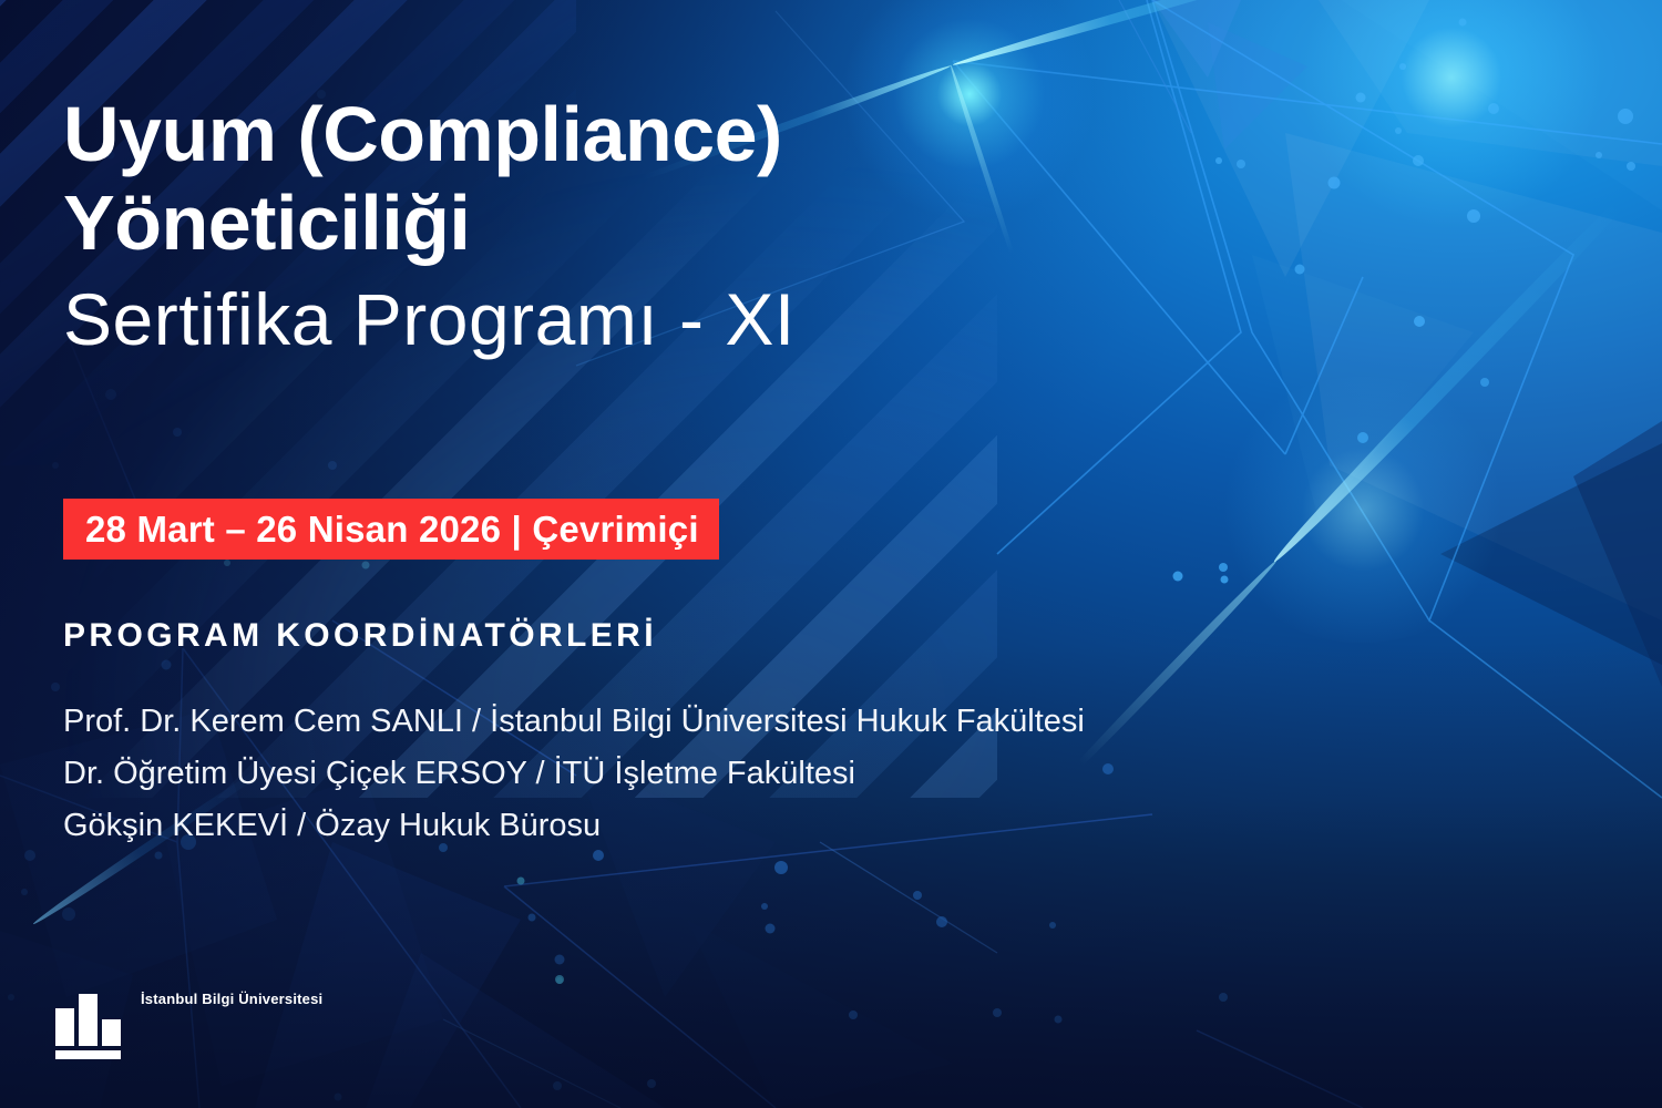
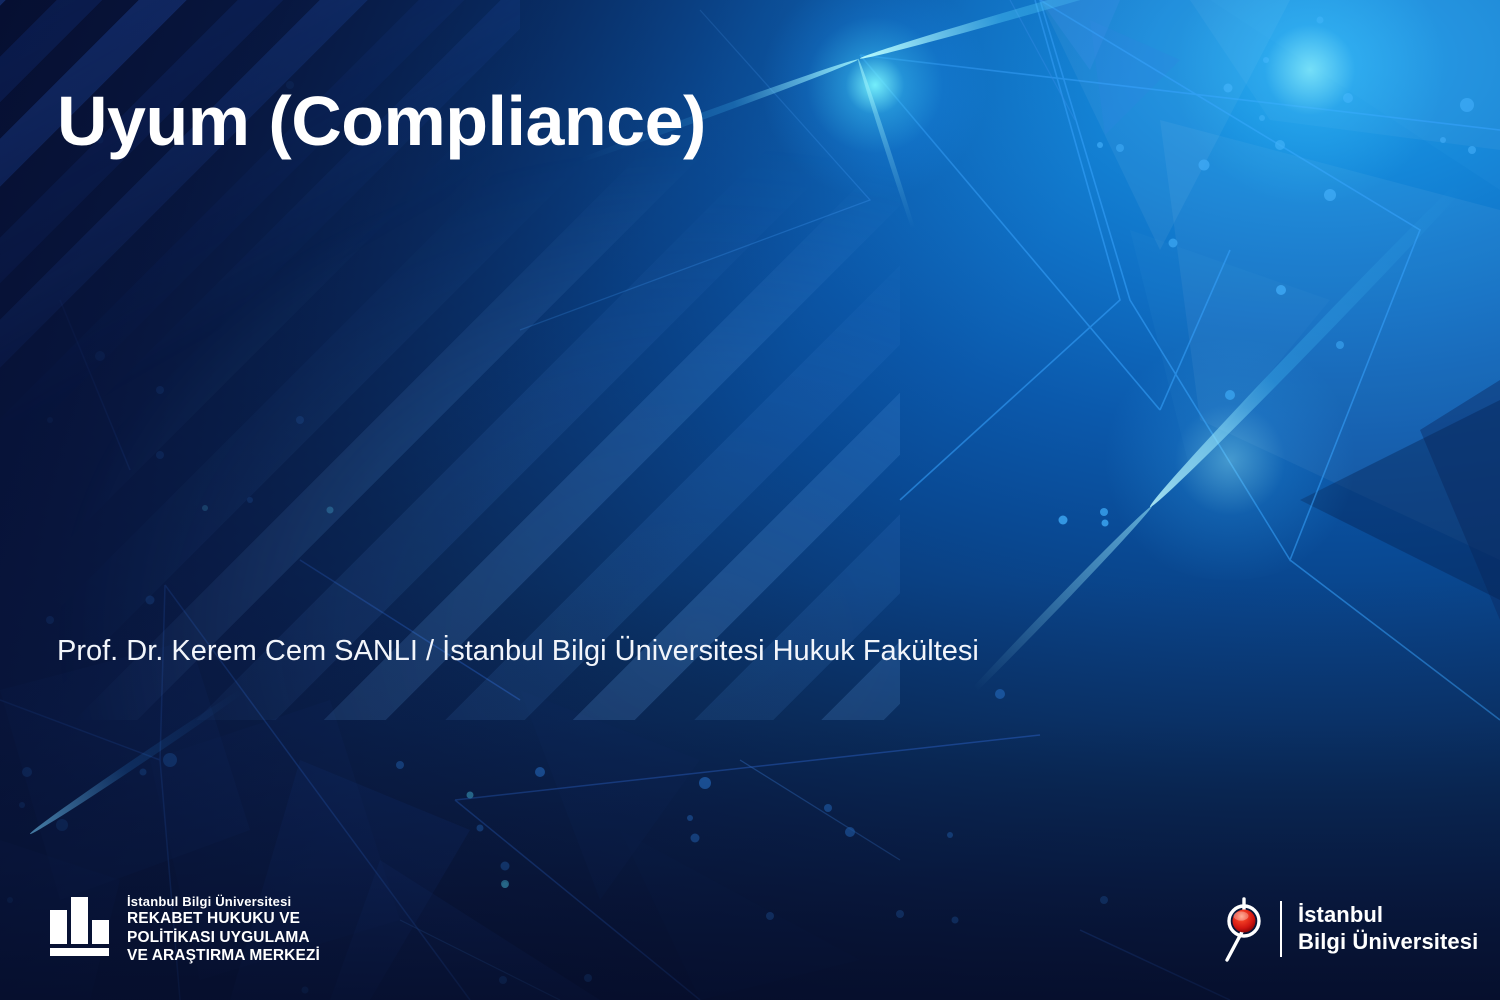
  Uyum (Compliance)
- Yöneticiliği
- Sertifika Programı - XI
- 28 Mart – 26 Nisan 2026 | Çevrimiçi
- PROGRAM KOORDİNATÖRLERİ
  Prof. Dr. Kerem Cem SANLI / İstanbul Bilgi Üniversitesi Hukuk Fakültesi
- Dr. Öğretim Üyesi Çiçek ERSOY / İTÜ İşletme Fakültesi
- Gökşin KEKEVİ / Özay Hukuk Bürosu
  İstanbul Bilgi Üniversitesi
+ REKABET HUKUKU VE
+ POLİTİKASI UYGULAMA
+ VE ARAŞTIRMA MERKEZİ
+ İstanbul
+ Bilgi Üniversitesi
